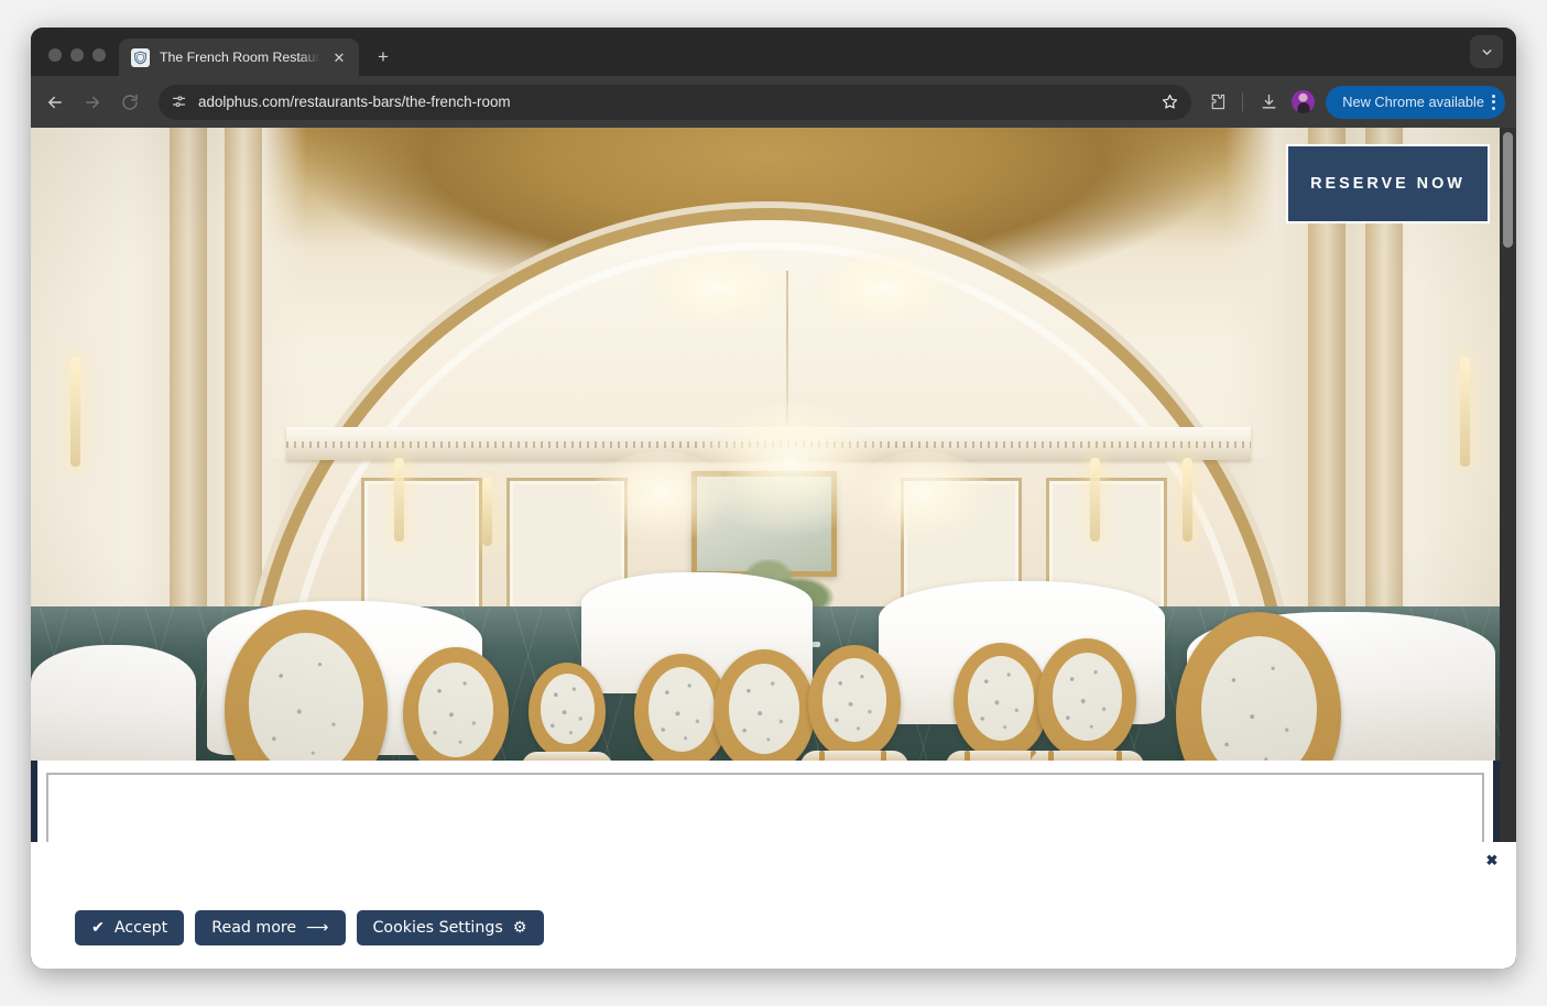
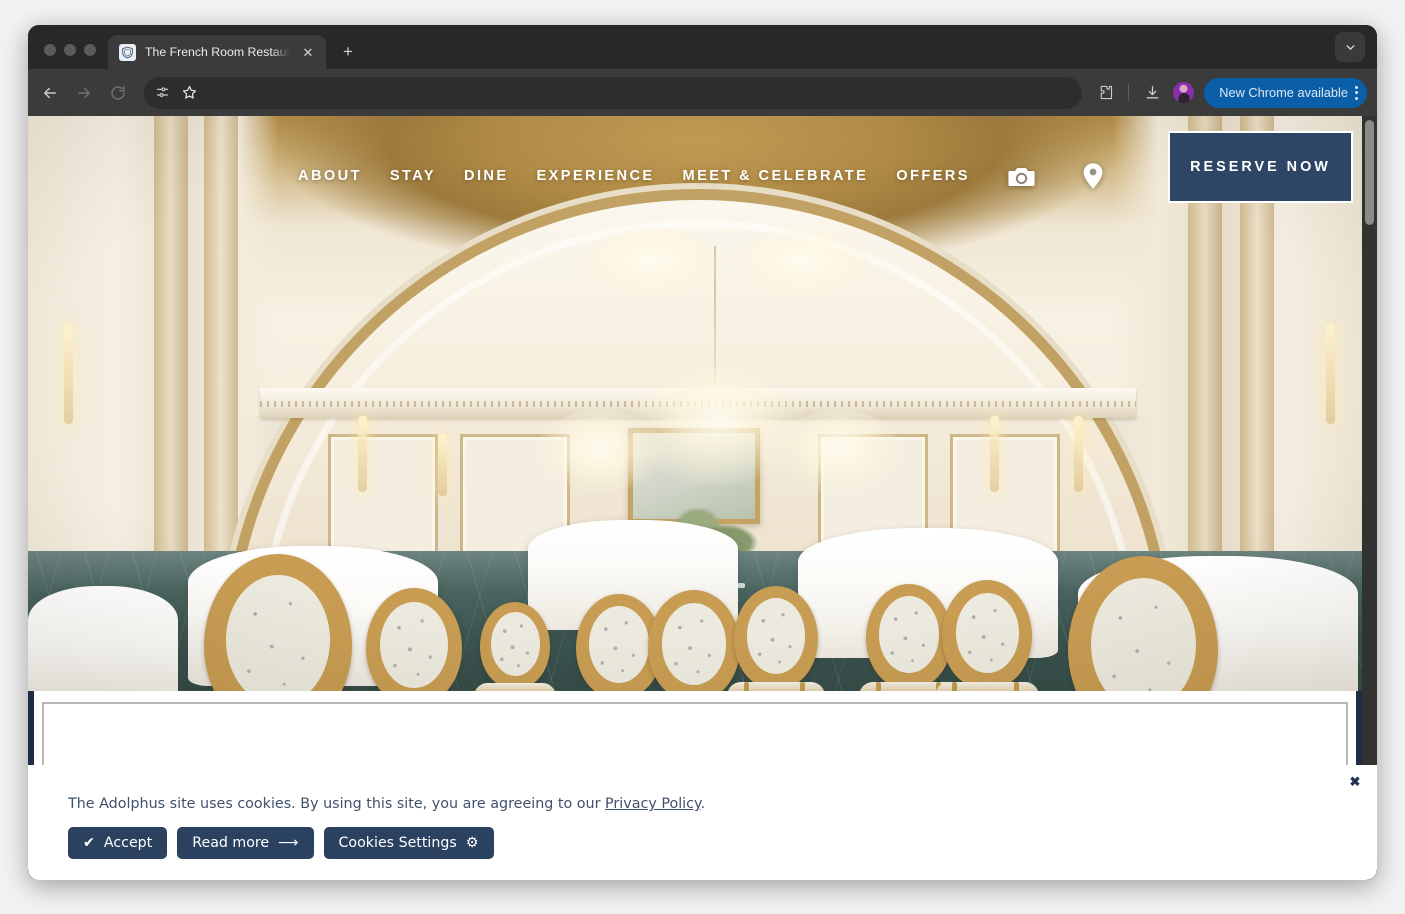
  The French Room Restaur
  ✕
  +
- adolphus.com/restaurants-bars/the-french-room
  New Chrome available
+ ABOUT
+ STAY
+ DINE
+ EXPERIENCE
+ MEET & CELEBRATE
+ OFFERS
  RESERVE NOW
+ The Adolphus site uses cookies. By using this site, you are agreeing to our Privacy Policy.
  ✔
  Accept
  Read more
  ⟶
  Cookies Settings
  ⚙
  ✖
